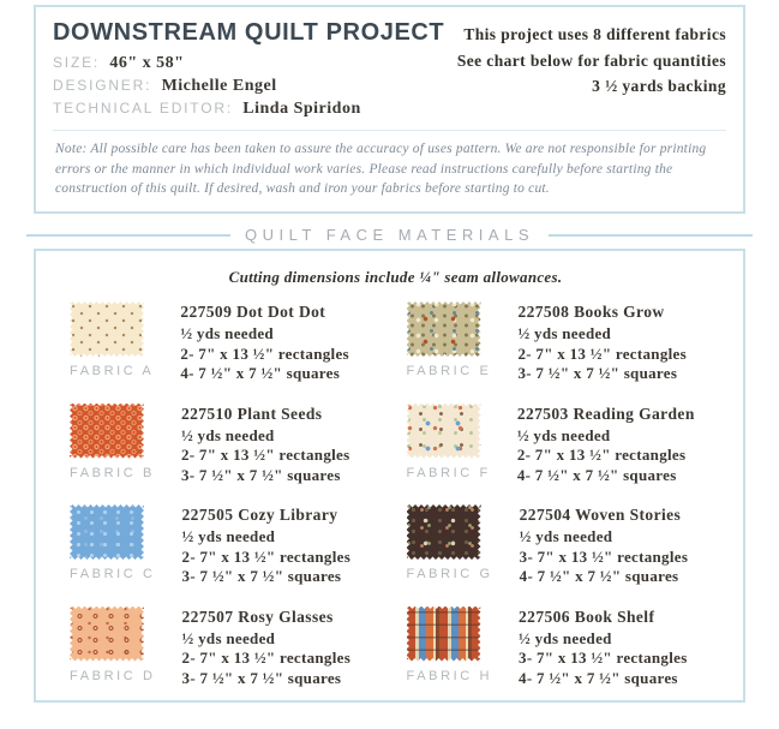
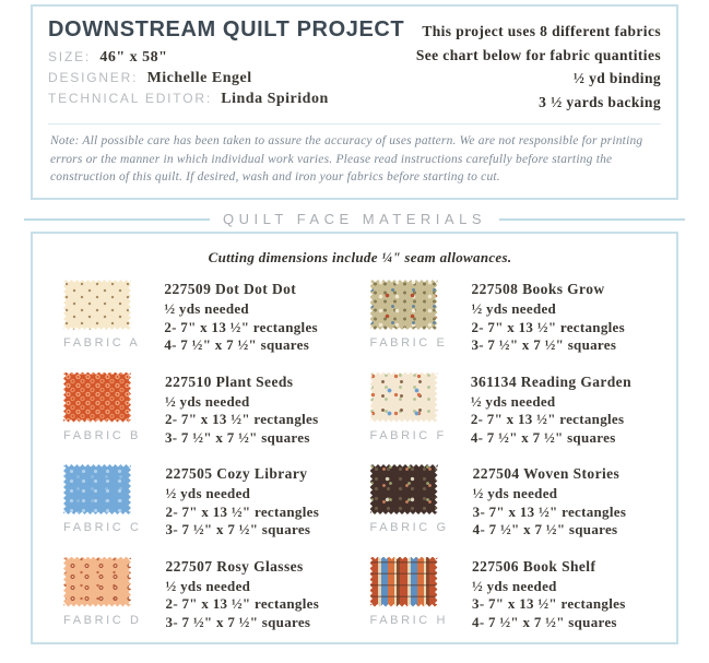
  DOWNSTREAM QUILT PROJECT
  SIZE: 46" x 58"
  DESIGNER: Michelle Engel
  TECHNICAL EDITOR: Linda Spiridon
  This project uses 8 different fabrics
  See chart below for fabric quantities
+ ½ yd binding
  3 ½ yards backing
  Note: All possible care has been taken to assure the accuracy of uses pattern. We are not responsible for printing errors or the manner in which individual work varies. Please read instructions carefully before starting the construction of this quilt. If desired, wash and iron your fabrics before starting to cut.
  QUILT FACE MATERIALS
  Cutting dimensions include ¼" seam allowances.
  FABRIC A
  227509 Dot Dot Dot
  ½ yds needed
  2- 7" x 13 ½" rectangles
  4- 7 ½" x 7 ½" squares
  FABRIC E
  227508 Books Grow
  ½ yds needed
  2- 7" x 13 ½" rectangles
  3- 7 ½" x 7 ½" squares
  FABRIC B
  227510 Plant Seeds
  ½ yds needed
  2- 7" x 13 ½" rectangles
  3- 7 ½" x 7 ½" squares
  FABRIC F
- 227503 Reading Garden
+ 361134 Reading Garden
  ½ yds needed
  2- 7" x 13 ½" rectangles
  4- 7 ½" x 7 ½" squares
  FABRIC C
  227505 Cozy Library
  ½ yds needed
  2- 7" x 13 ½" rectangles
  3- 7 ½" x 7 ½" squares
  FABRIC G
  227504 Woven Stories
  ½ yds needed
  3- 7" x 13 ½" rectangles
  4- 7 ½" x 7 ½" squares
  FABRIC D
  227507 Rosy Glasses
  ½ yds needed
  2- 7" x 13 ½" rectangles
  3- 7 ½" x 7 ½" squares
  FABRIC H
  227506 Book Shelf
  ½ yds needed
  3- 7" x 13 ½" rectangles
  4- 7 ½" x 7 ½" squares
